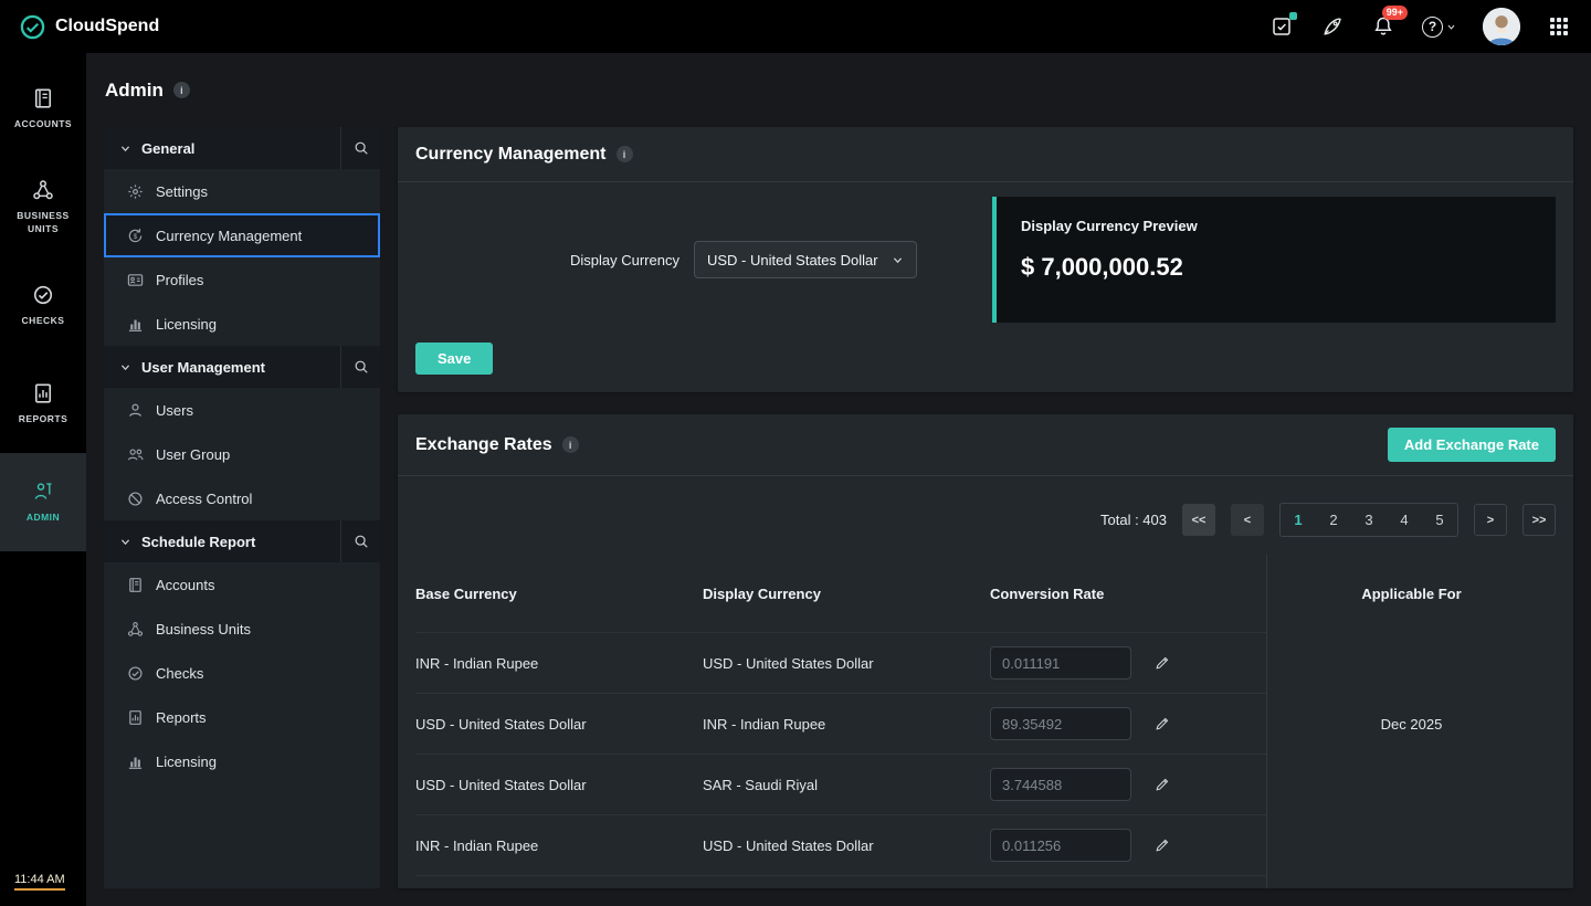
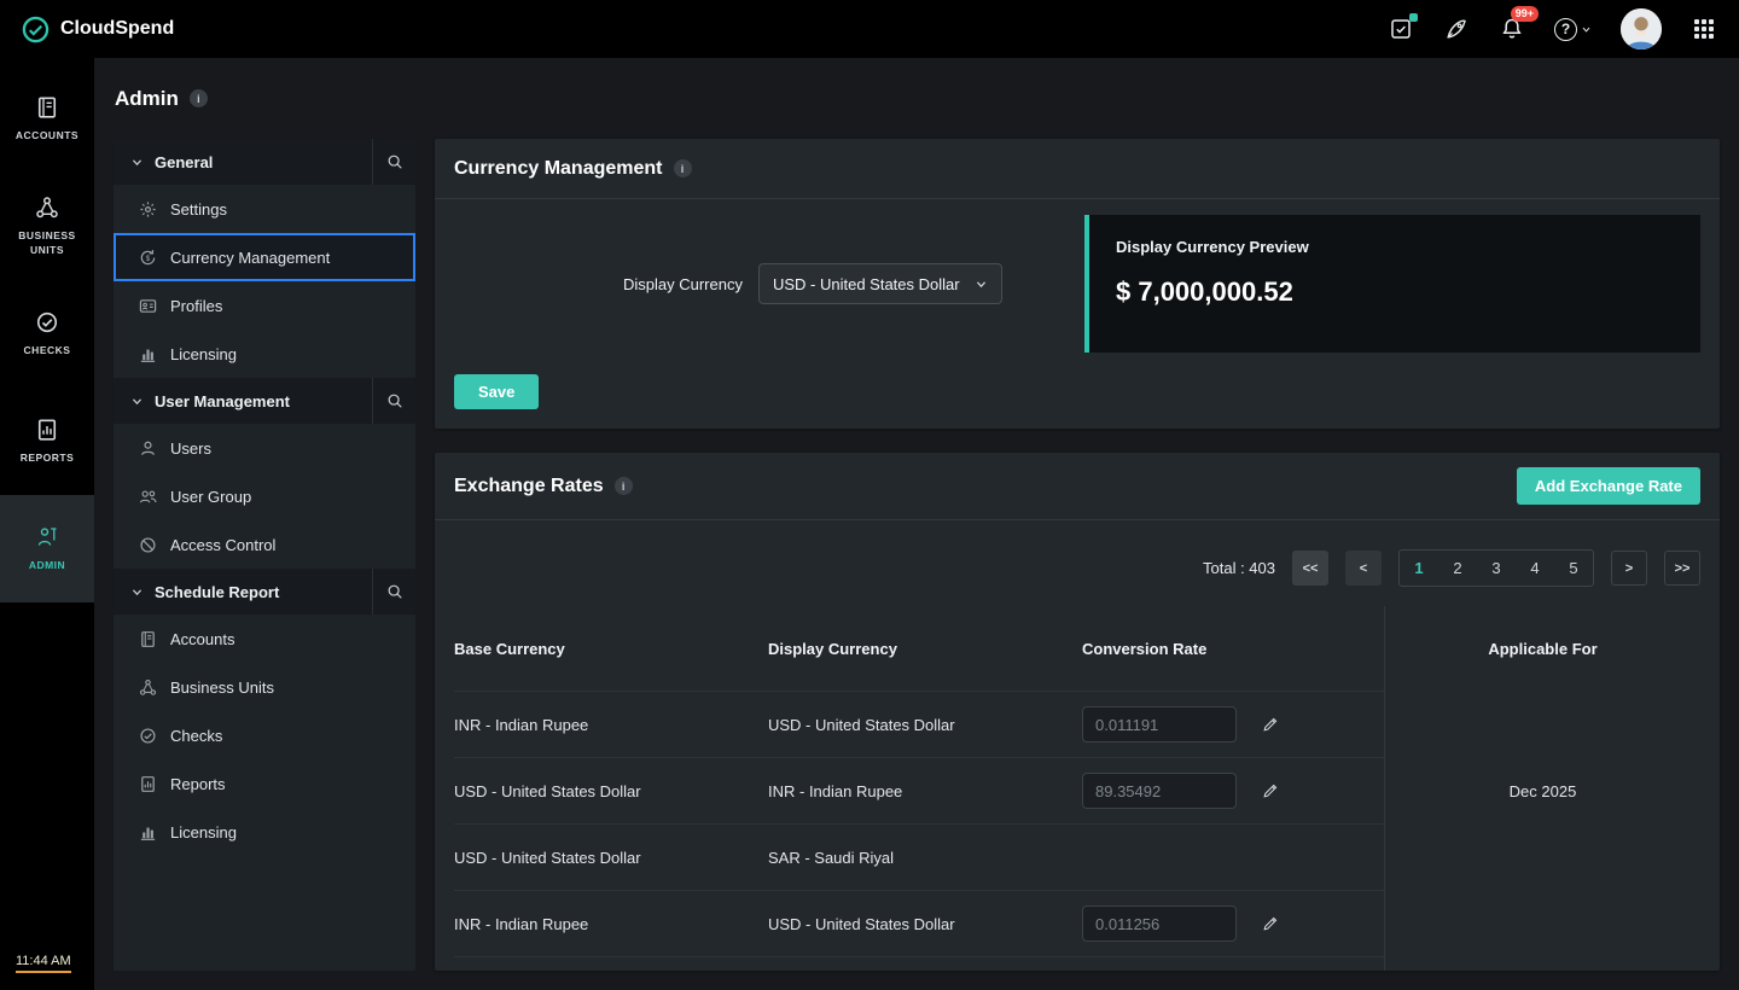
  CloudSpend
  99+
  ?
  ACCOUNTS
  BUSINESS UNITS
  CHECKS
  REPORTS
  ADMIN
  11:44 AM
  Admin
  i
  General
  Settings
  Currency Management
  Profiles
  Licensing
  User Management
  Users
  User Group
  Access Control
  Schedule Report
  Accounts
  Business Units
  Checks
  Reports
  Licensing
  Currency Management
  i
  Display Currency
  USD - United States Dollar
  Display Currency Preview
  $ 7,000,000.52
  Save
  Exchange Rates
  i
  Add Exchange Rate
  Total : 403
  <<
  <
  1
  2
  3
  4
  5
  >
  >>
  Base Currency
  Display Currency
  Conversion Rate
  INR - Indian Rupee
  USD - United States Dollar
  0.011191
  USD - United States Dollar
  INR - Indian Rupee
  89.35492
  USD - United States Dollar
  SAR - Saudi Riyal
- 3.744588
  INR - Indian Rupee
  USD - United States Dollar
  0.011256
  Applicable For
  Dec 2025
